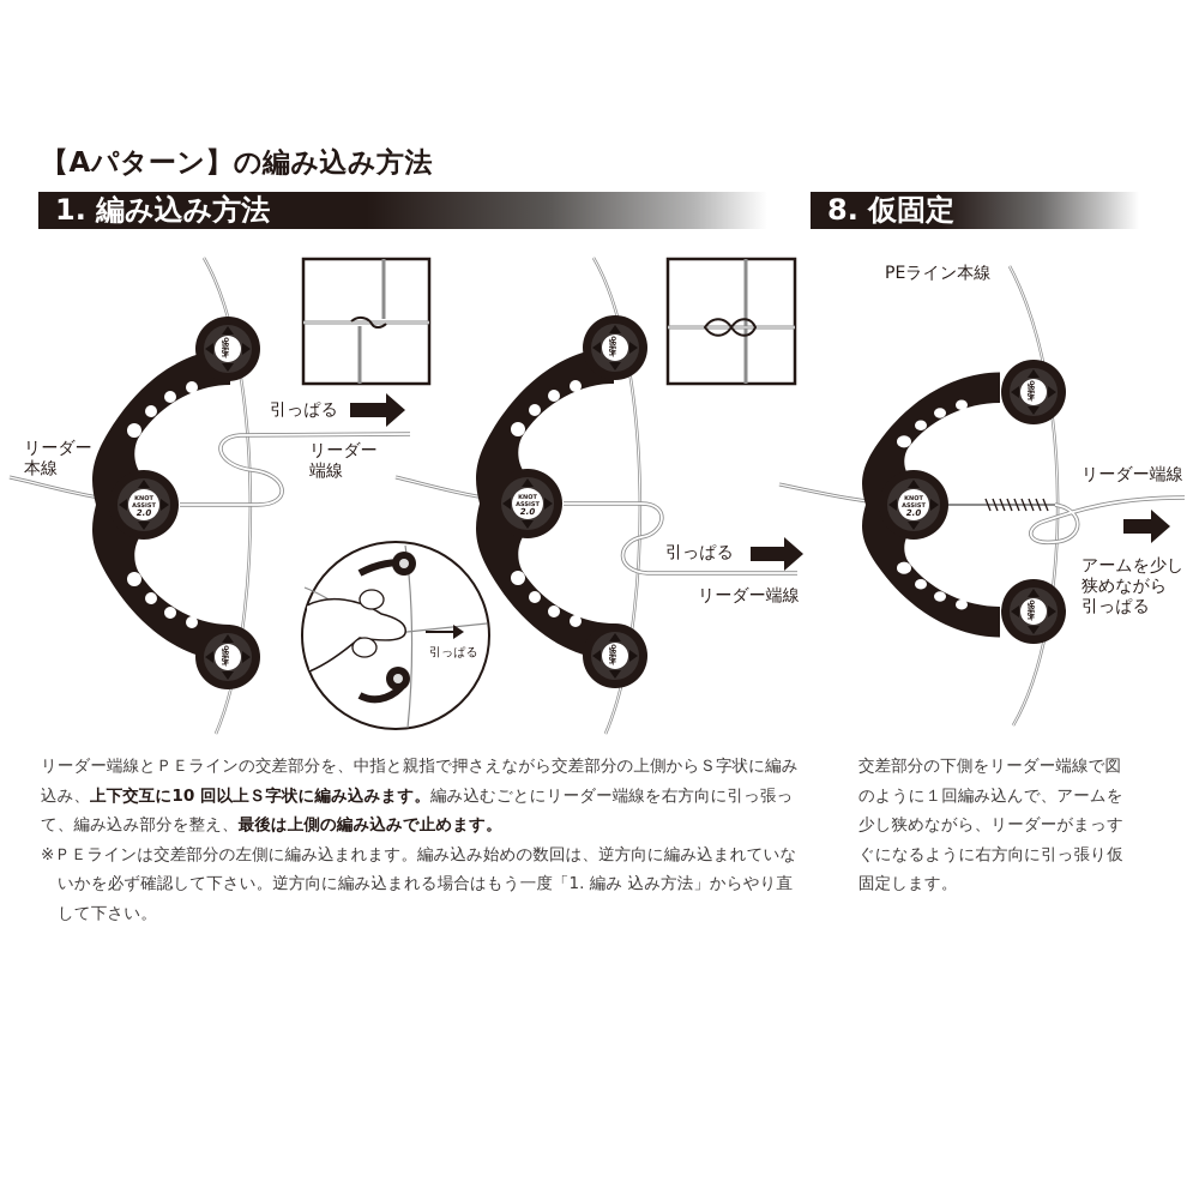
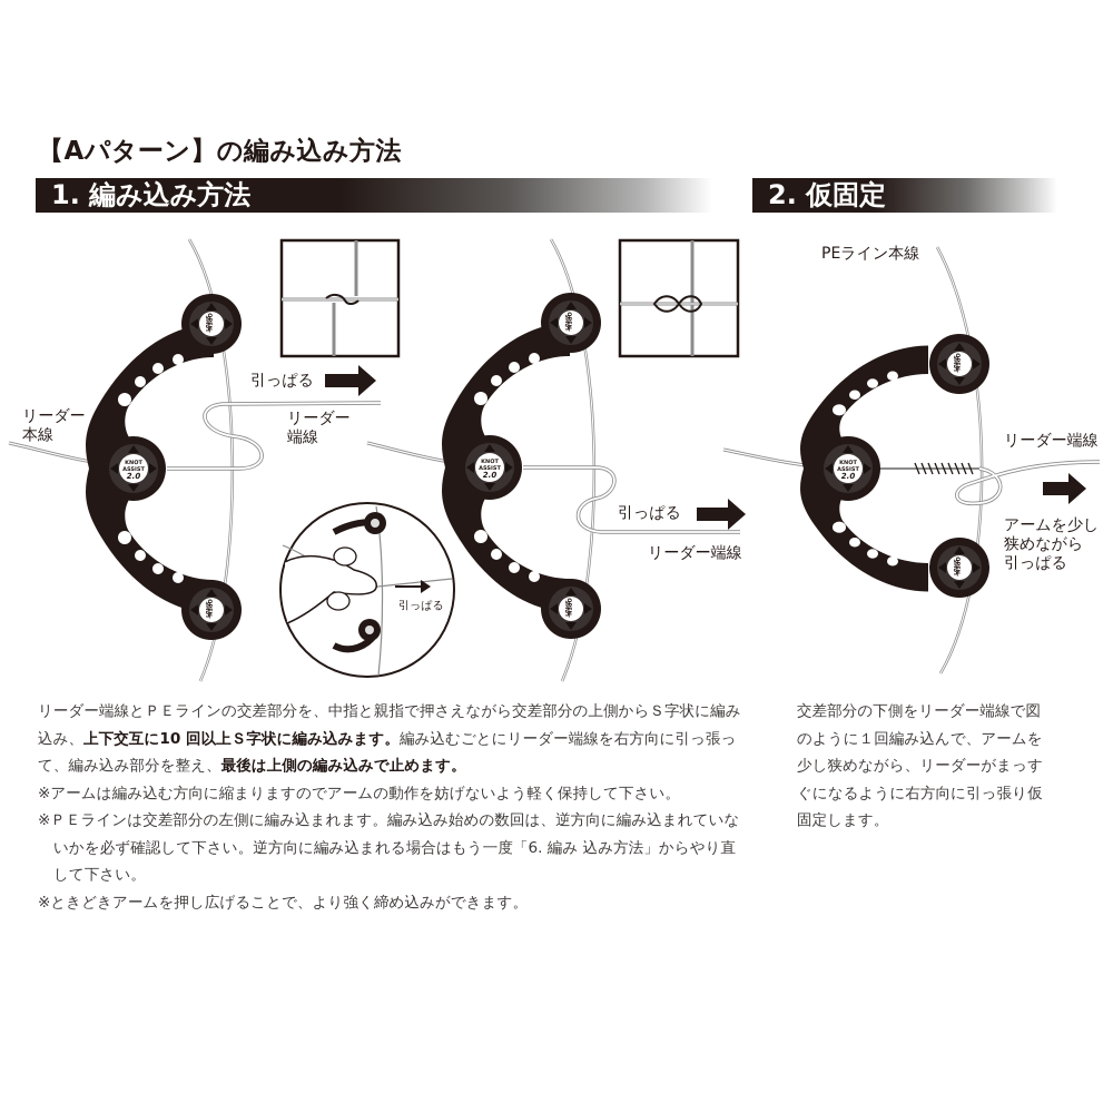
  【Aパターン】の編み込み方法
  1. 編み込み方法
- 8. 仮固定
+ 2. 仮固定
  リーダー
  本線
  引っぱる
  リーダー
  端線
  引っぱる
  引っぱる
  リーダー端線
  PEライン本線
  リーダー端線
  アームを少し
  狭めながら
  引っぱる
  リーダー端線とＰＥラインの交差部分を、中指と親指で押さえながら交差部分の上側からＳ字状に編み込み、上下交互に10 回以上Ｓ字状に編み込みます。編み込むごとにリーダー端線を右方向に引っ張って、編み込み部分を整え、最後は上側の編み込みで止めます。
+ ※アームは編み込む方向に縮まりますのでアームの動作を妨げないよう軽く保持して下さい。
- ※ＰＥラインは交差部分の左側に編み込まれます。編み込み始めの数回は、逆方向に編み込まれていないかを必ず確認して下さい。逆方向に編み込まれる場合はもう一度「1. 編み 込み方法」からやり直して下さい。
+ ※ＰＥラインは交差部分の左側に編み込まれます。編み込み始めの数回は、逆方向に編み込まれていないかを必ず確認して下さい。逆方向に編み込まれる場合はもう一度「6. 編み 込み方法」からやり直して下さい。
+ ※ときどきアームを押し広げることで、より強く締め込みができます。
  交差部分の下側をリーダー端線で図のように１回編み込んで、アームを少し狭めながら、リーダーがまっすぐになるように右方向に引っ張り仮固定します。
